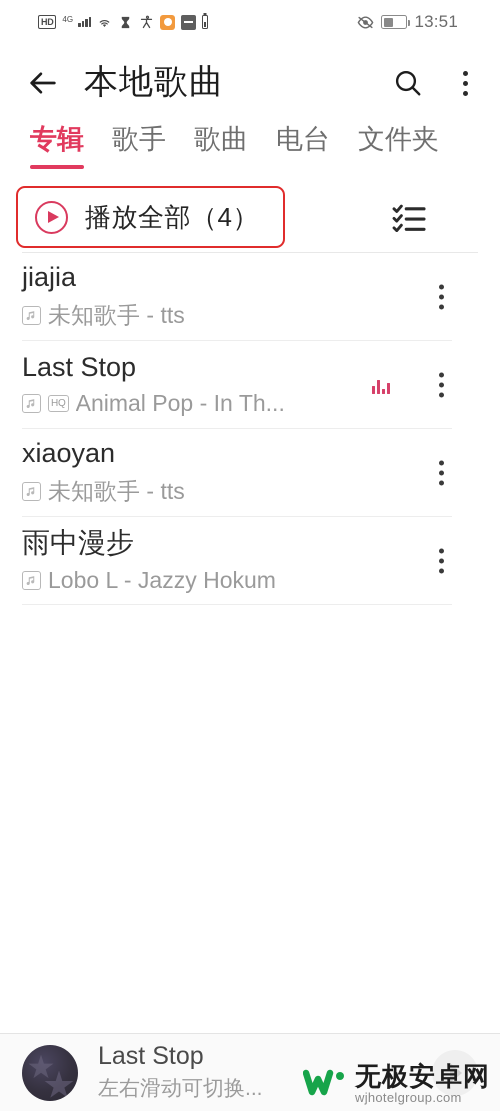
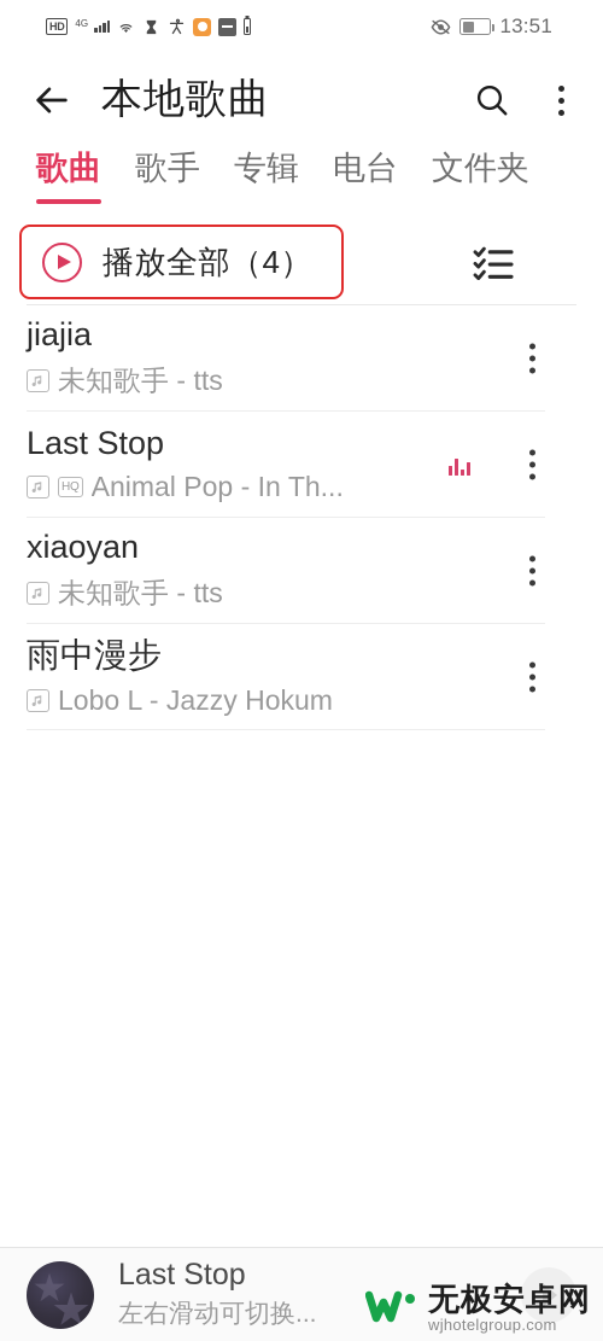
  HD
  4G
  13:51
  本地歌曲
- 专辑
+ 歌曲
  歌手
- 歌曲
+ 专辑
  电台
  文件夹
  播放全部（4）
  jiajia
  未知歌手 - tts
  Last Stop
  HQ
  Animal Pop - In Th...
  xiaoyan
  未知歌手 - tts
  雨中漫步
  Lobo L - Jazzy Hokum
  Last Stop
  左右滑动可切换...
  无极安卓网
  wjhotelgroup.com
